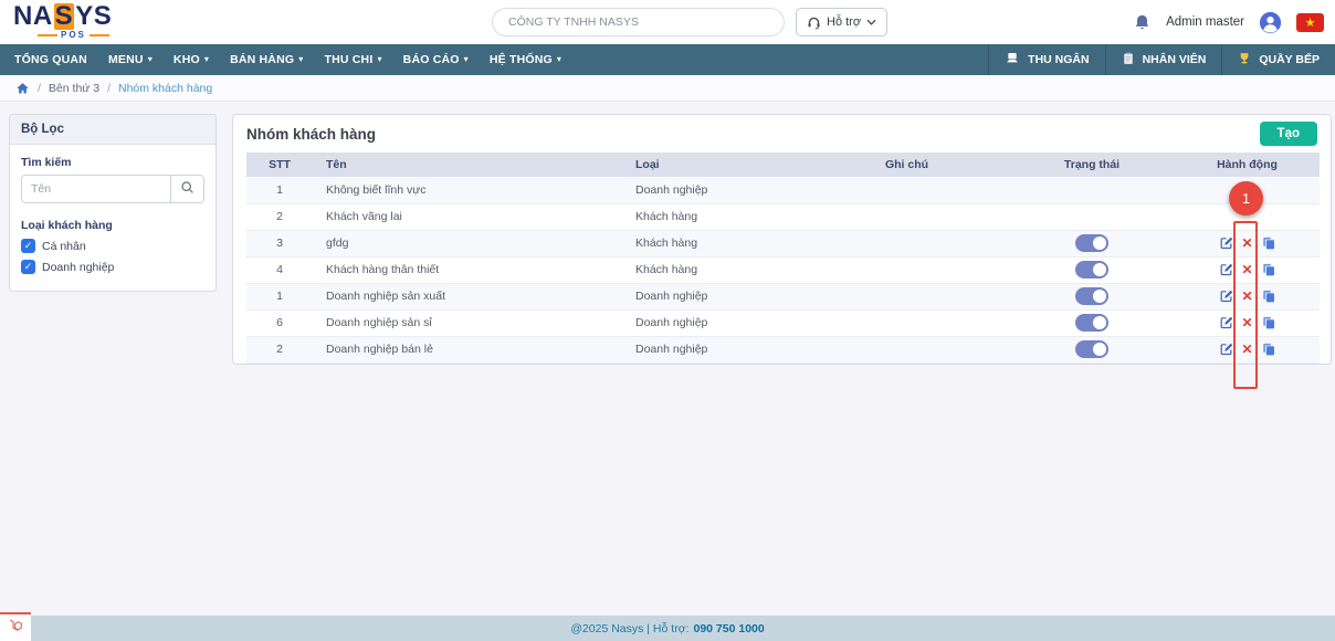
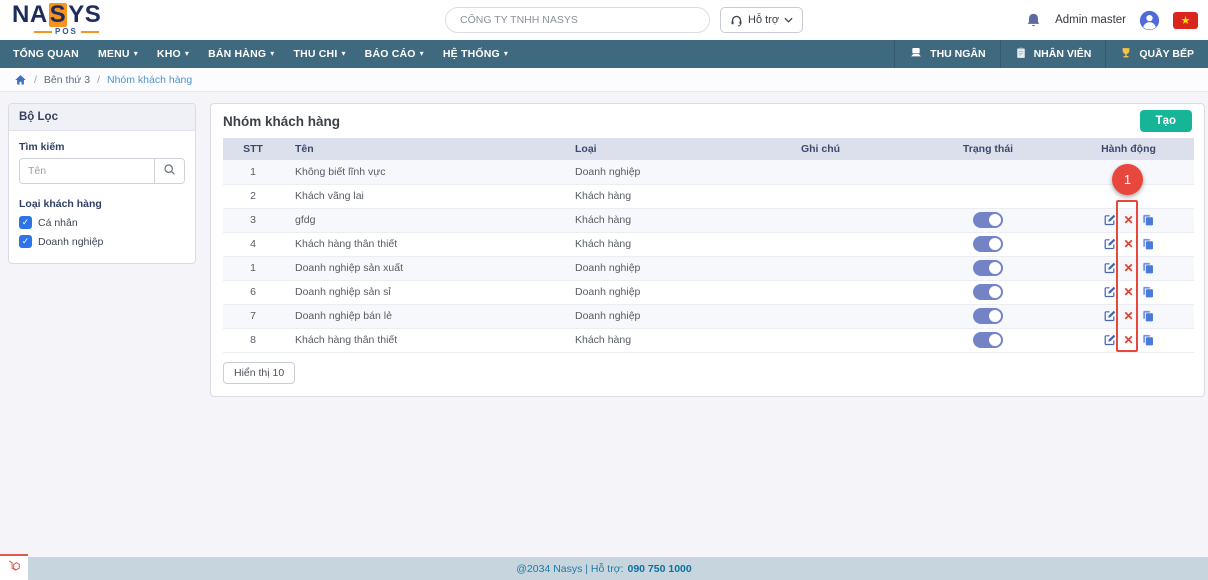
  NA
  S
  YS
  POS
  CÔNG TY TNHH NASYS
  Hỗ trợ
  Admin master
  ★
  TỔNG QUAN
  MENU
  ▾
  KHO
  ▾
  BÁN HÀNG
  ▾
  THU CHI
  ▾
  BÁO CÁO
  ▾
  HỆ THỐNG
  ▾
  THU NGÂN
  NHÂN VIÊN
  QUẦY BẾP
  /
  Bên thứ 3
  /
  Nhóm khách hàng
  Bộ Lọc
  Tìm kiếm
  Tên
  Loại khách hàng
  ✓
  Cá nhân
  ✓
  Doanh nghiệp
  Nhóm khách hàng
  Tạo
  STT	Tên	Loại	Ghi chú	Trạng thái	Hành động
  1	Không biết lĩnh vực	Doanh nghiệp
  2	Khách vãng lai	Khách hàng
  3	gfdg	Khách hàng			✕
  4	Khách hàng thân thiết	Khách hàng			✕
  1	Doanh nghiệp sản xuất	Doanh nghiệp			✕
  6	Doanh nghiệp sản sỉ	Doanh nghiệp			✕
- 2	Doanh nghiệp bán lẻ	Doanh nghiệp			✕
+ 7	Doanh nghiệp bán lẻ	Doanh nghiệp			✕
+ 8	Khách hàng thân thiết	Khách hàng			✕
+ Hiển thị 10
  1
- @2025 Nasys | Hỗ trợ:
+ @2034 Nasys | Hỗ trợ:
  090 750 1000
